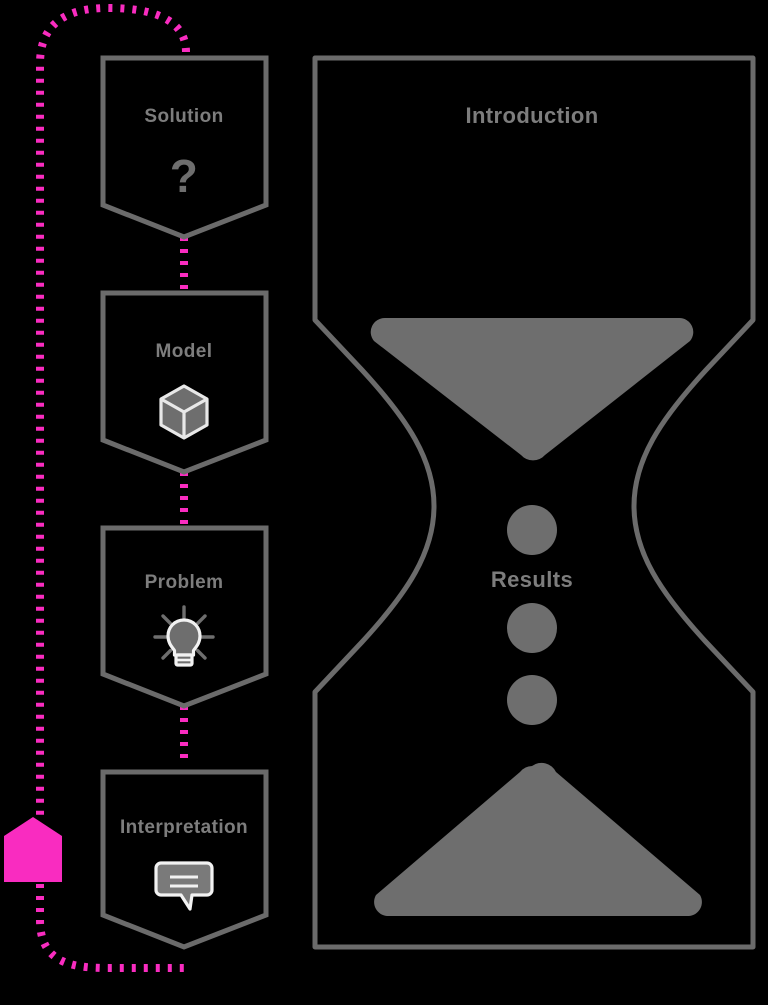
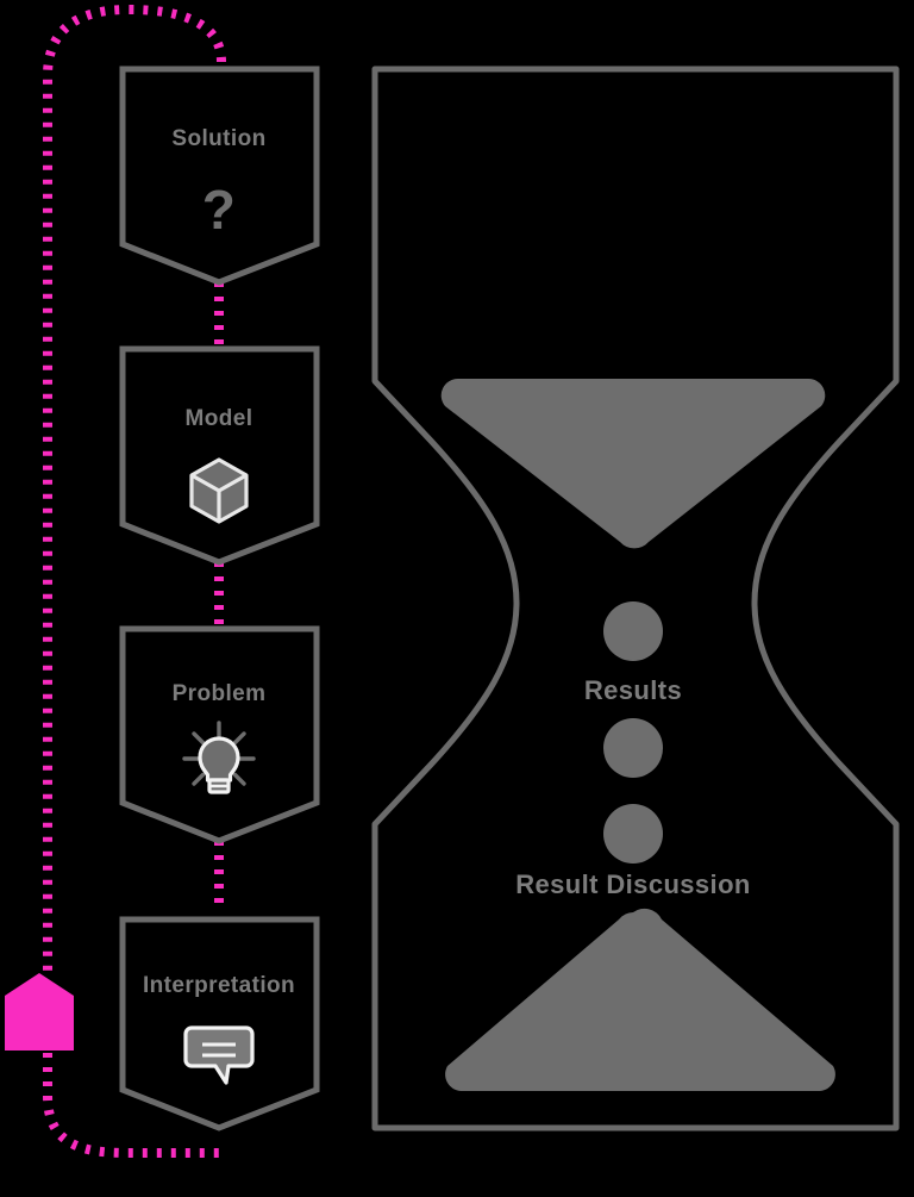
  Solution
  ?
  Model
  Problem
  Interpretation
- Introduction
  Results
+ Result Discussion
